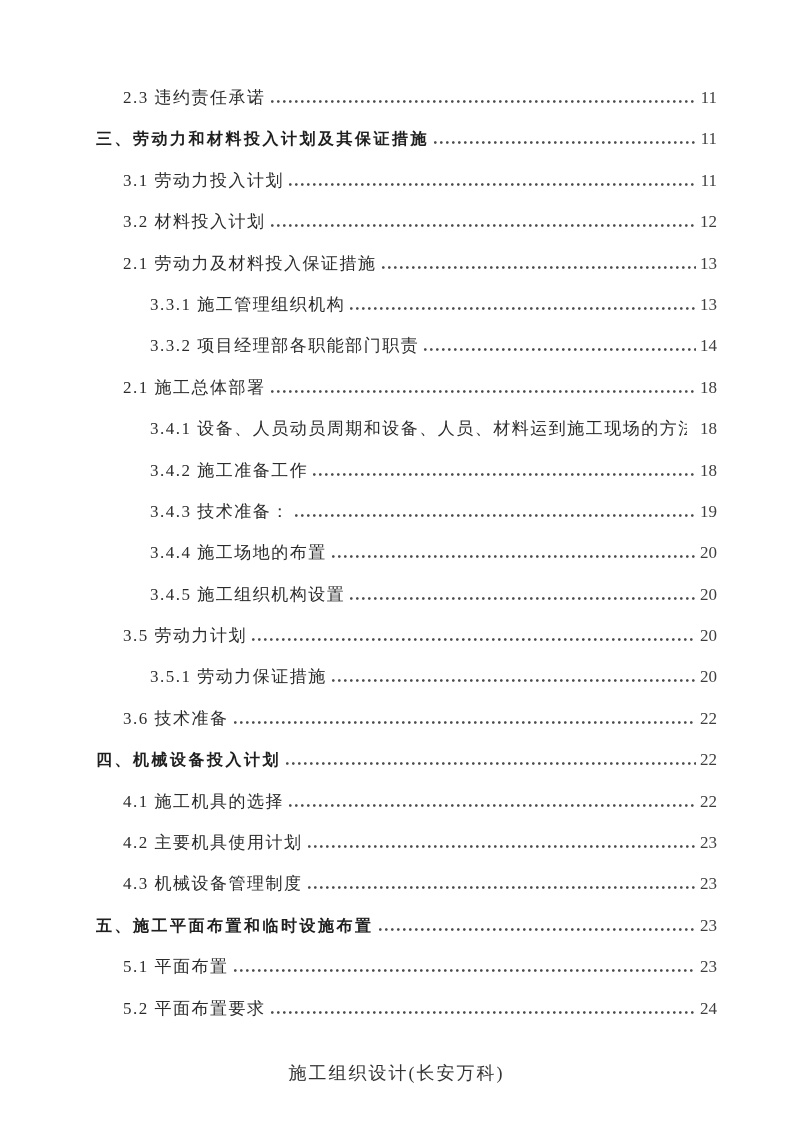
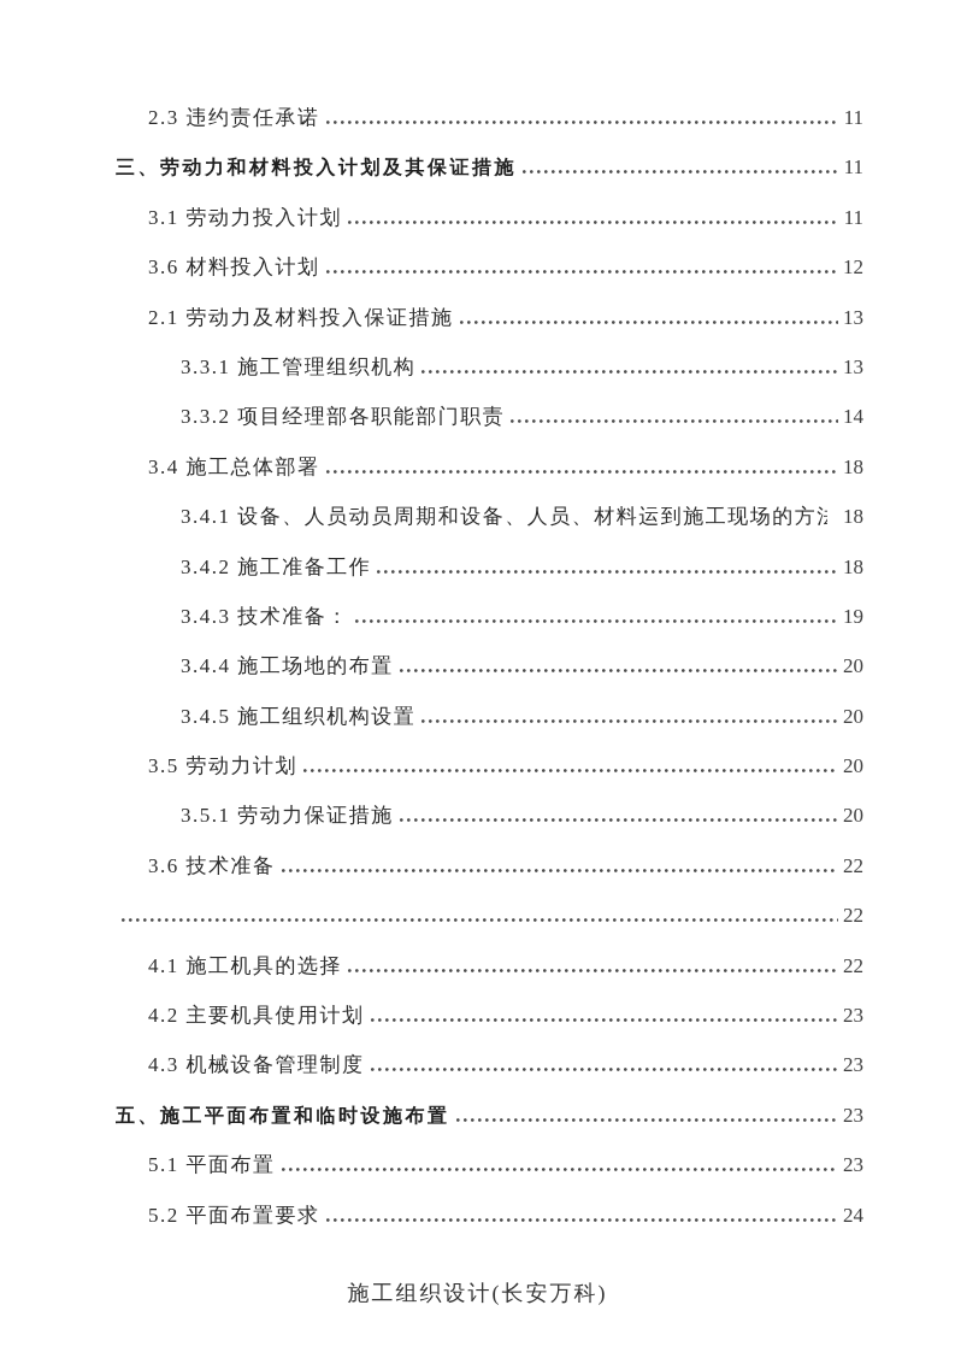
  2.3 违约责任承诺
  11
  三、劳动力和材料投入计划及其保证措施
  11
  3.1 劳动力投入计划
  11
- 3.2 材料投入计划
+ 3.6 材料投入计划
  12
  2.1 劳动力及材料投入保证措施
  13
  3.3.1 施工管理组织机构
  13
  3.3.2 项目经理部各职能部门职责
  14
- 2.1 施工总体部署
+ 3.4 施工总体部署
  18
  3.4.1 设备、人员动员周期和设备、人员、材料运到施工现场的方
  18
  3.4.2 施工准备工作
  18
  3.4.3 技术准备：
  19
  3.4.4 施工场地的布置
  20
  3.4.5 施工组织机构设置
  20
  3.5 劳动力计划
  20
  3.5.1 劳动力保证措施
  20
  3.6 技术准备
  22
- 四、机械设备投入计划
  22
  4.1 施工机具的选择
  22
  4.2 主要机具使用计划
  23
  4.3 机械设备管理制度
  23
  五、施工平面布置和临时设施布置
  23
  5.1 平面布置
  23
  5.2 平面布置要求
  24
  施工组织设计(长安万科)
